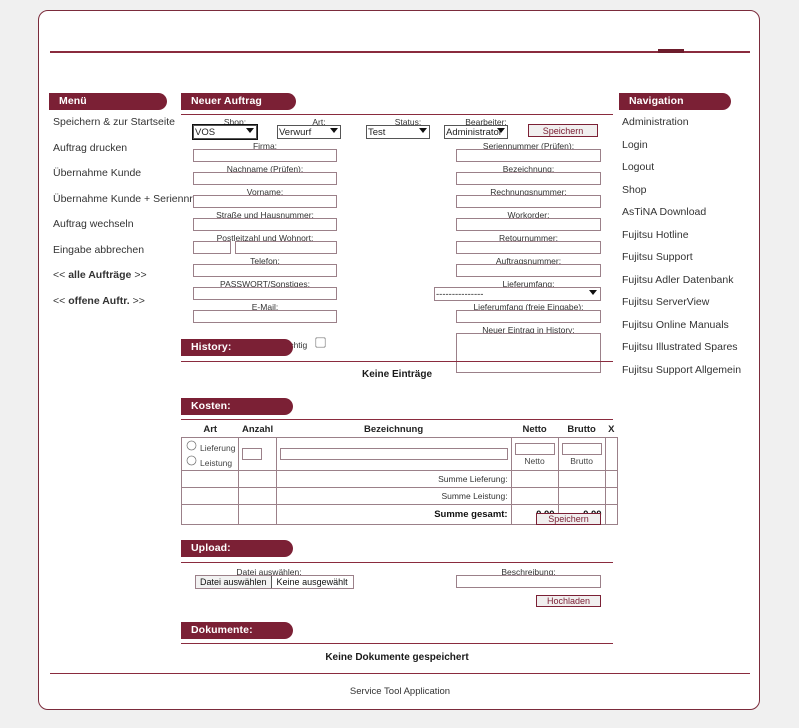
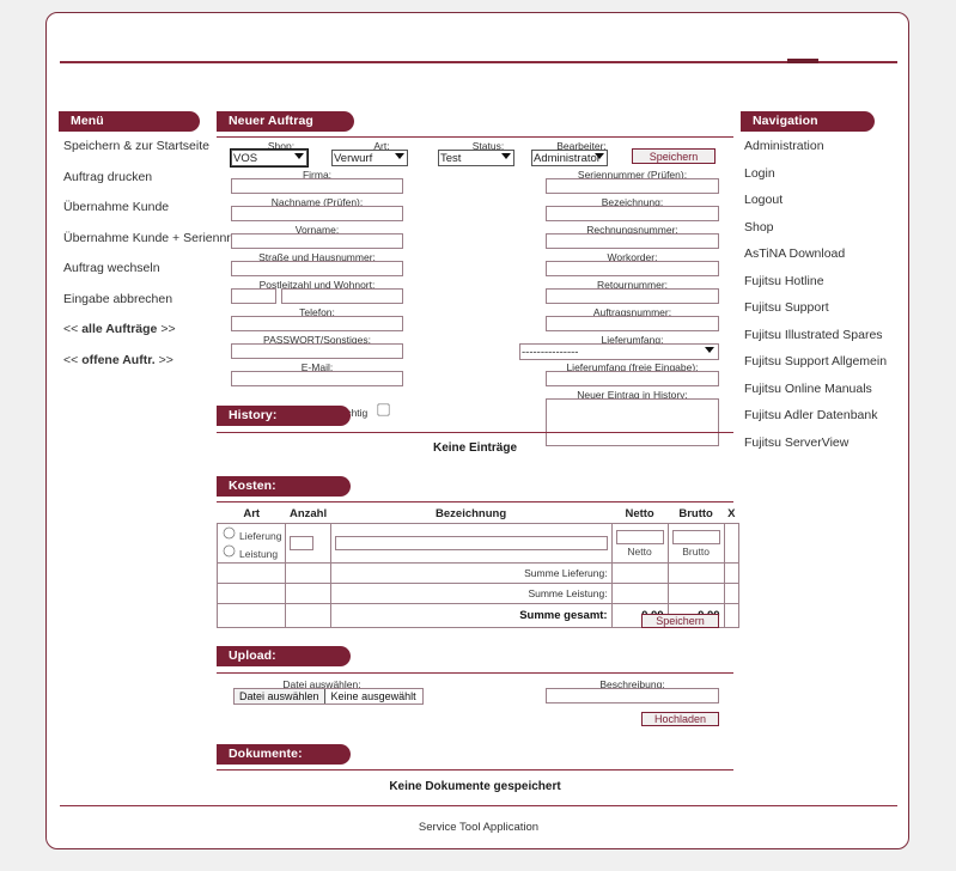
  Menü
  Speichern & zur Startseite
  Auftrag drucken
  Übernahme Kunde
  Übernahme Kunde + Seriennr
  Auftrag wechseln
  Eingabe abbrechen
  << alle Aufträge >>
  << offene Auftr. >>
  Navigation
  Administration
  Login
  Logout
  Shop
  AsTiNA Download
  Fujitsu Hotline
  Fujitsu Support
- Fujitsu Adler Datenbank
+ Fujitsu Illustrated Spares
- Fujitsu ServerView
+ Fujitsu Support Allgemein
  Fujitsu Online Manuals
- Fujitsu Illustrated Spares
+ Fujitsu Adler Datenbank
- Fujitsu Support Allgemein
+ Fujitsu ServerView
  Neuer Auftrag
  Shop:
  VOS
  Art:
  Verwurf
  Status:
  Test
  Bearbeiter:
  Administrator
  Speichern
  Firma:
  Nachname (Prüfen):
  Vorname:
  Straße und Hausnummer:
  Postleitzahl und Wohnort:
  Telefon:
  PASSWORT/Sonstiges:
  E-Mail:
  Seriennummer (Prüfen):
  Bezeichnung:
  Rechnungsnummer:
  Workorder:
  Retournummer:
  Auftragsnummer:
  Lieferumfang:
  ---------------
  Lieferumfang (freie Eingabe):
  Neuer Eintrag in History:
  History:
  Keine Einträge
  Kosten:
  Art	Anzahl	Bezeichnung	Netto	Brutto	X
  Lieferung Leistung			Netto	Brutto
  		Summe Lieferung:
  		Summe Leistung:
  Speichern
  Upload:
  Datei auswählen:
  Datei auswählen
  Keine ausgewählt
  Beschreibung:
  Hochladen
  Dokumente:
  Keine Dokumente gespeichert
  Service Tool Application
